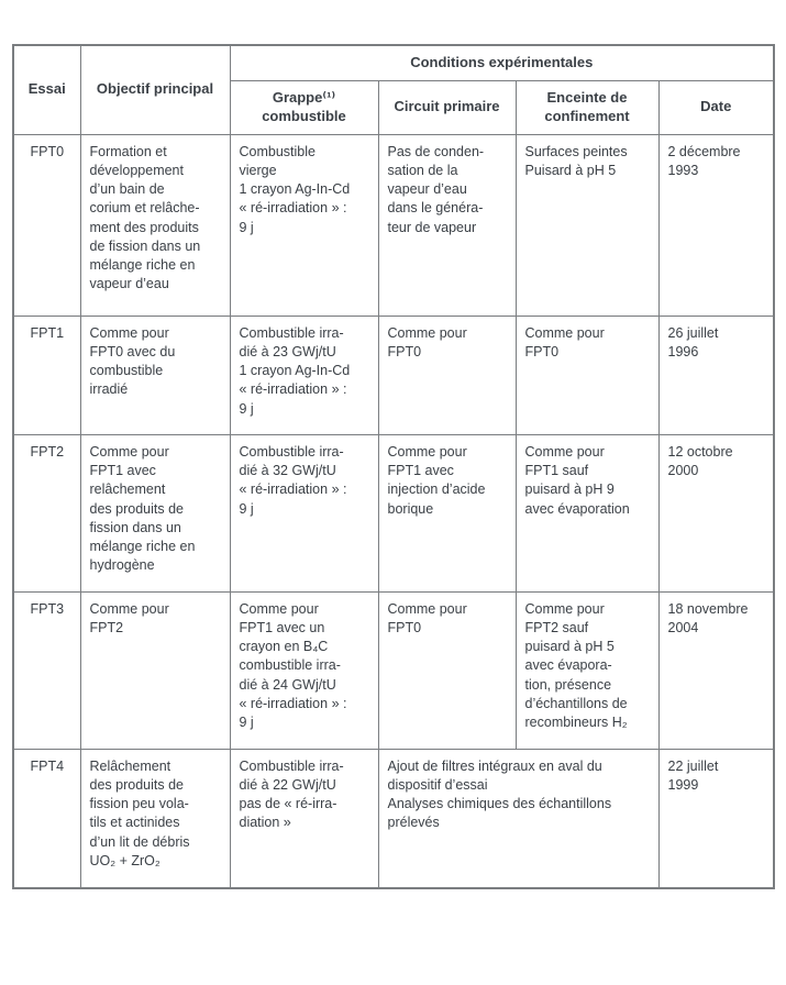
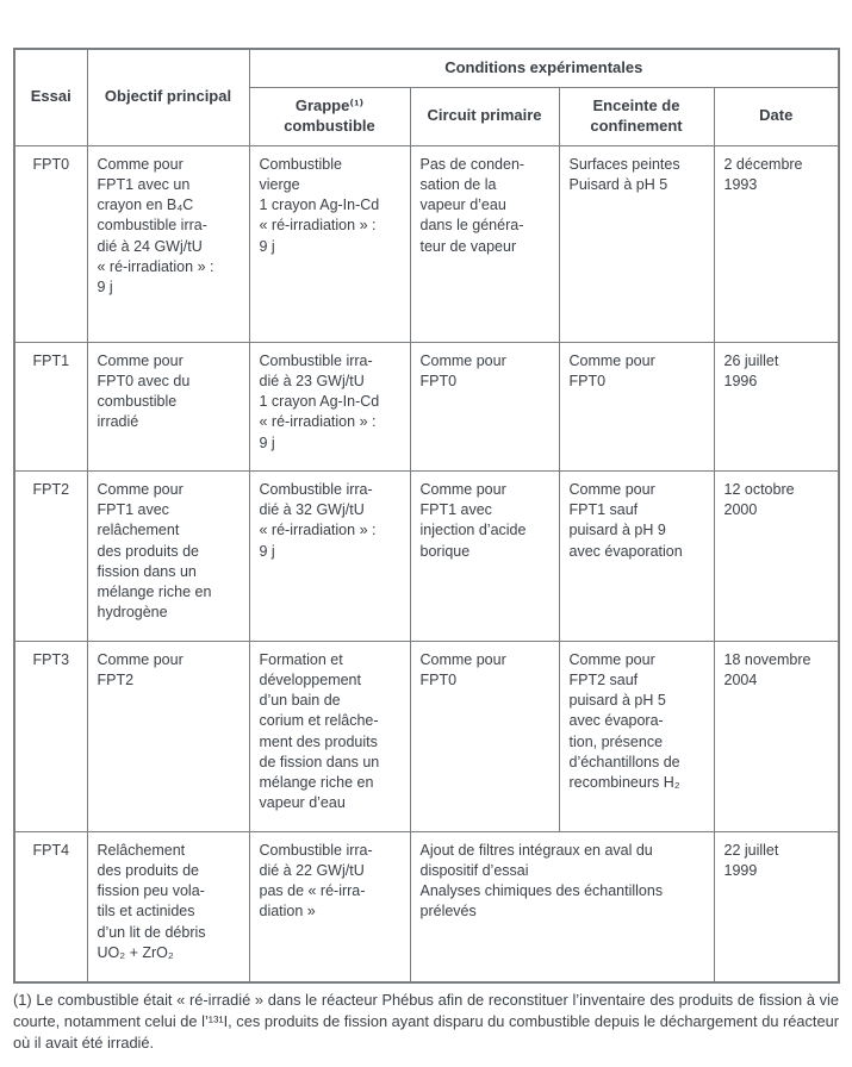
  Essai	Objectif principal	Conditions expérimentales
  Grappe⁽¹⁾ combustible	Circuit primaire	Enceinte de confinement	Date
- FPT0	Formation et développement d’un bain de corium et relâche- ment des produits de fission dans un mélange riche en vapeur d’eau	Combustible vierge 1 crayon Ag-In-Cd « ré-irradiation » : 9 j	Pas de conden- sation de la vapeur d’eau dans le généra- teur de vapeur	Surfaces peintes Puisard à pH 5	2 décembre 1993
+ FPT0	Comme pour FPT1 avec un crayon en B₄C combustible irra- dié à 24 GWj/tU « ré-irradiation » : 9 j	Combustible vierge 1 crayon Ag-In-Cd « ré-irradiation » : 9 j	Pas de conden- sation de la vapeur d’eau dans le généra- teur de vapeur	Surfaces peintes Puisard à pH 5	2 décembre 1993
  FPT1	Comme pour FPT0 avec du combustible irradié	Combustible irra- dié à 23 GWj/tU 1 crayon Ag-In-Cd « ré-irradiation » : 9 j	Comme pour FPT0	Comme pour FPT0	26 juillet 1996
  FPT2	Comme pour FPT1 avec relâchement des produits de fission dans un mélange riche en hydrogène	Combustible irra- dié à 32 GWj/tU « ré-irradiation » : 9 j	Comme pour FPT1 avec injection d’acide borique	Comme pour FPT1 sauf puisard à pH 9 avec évaporation	12 octobre 2000
- FPT3	Comme pour FPT2	Comme pour FPT1 avec un crayon en B₄C combustible irra- dié à 24 GWj/tU « ré-irradiation » : 9 j	Comme pour FPT0	Comme pour FPT2 sauf puisard à pH 5 avec évapora- tion, présence d’échantillons de recombineurs H₂	18 novembre 2004
+ FPT3	Comme pour FPT2	Formation et développement d’un bain de corium et relâche- ment des produits de fission dans un mélange riche en vapeur d’eau	Comme pour FPT0	Comme pour FPT2 sauf puisard à pH 5 avec évapora- tion, présence d’échantillons de recombineurs H₂	18 novembre 2004
  FPT4	Relâchement des produits de fission peu vola- tils et actinides d’un lit de débris UO₂ + ZrO₂	Combustible irra- dié à 22 GWj/tU pas de « ré-irra- diation »	Ajout de filtres intégraux en aval du dispositif d’essai Analyses chimiques des échantillons prélevés	22 juillet 1999
+ (1) Le combustible était « ré-irradié » dans le réacteur Phébus afin de reconstituer l’inventaire des produits de fission à vie courte, notamment celui de l’¹³¹I, ces produits de fission ayant disparu du combustible depuis le déchargement du réacteur où il avait été irradié.
